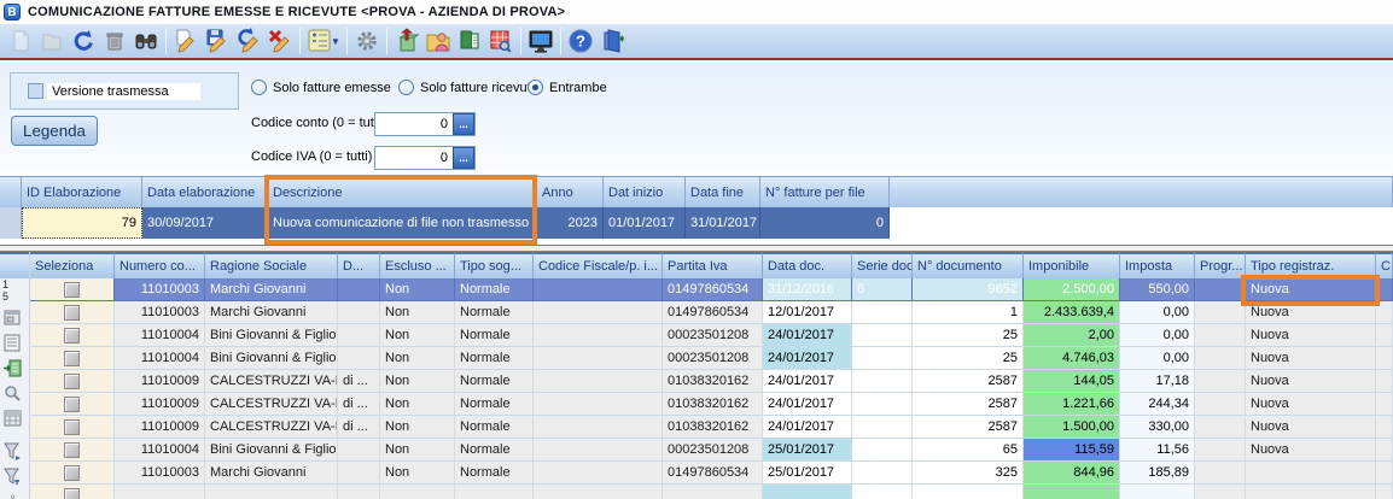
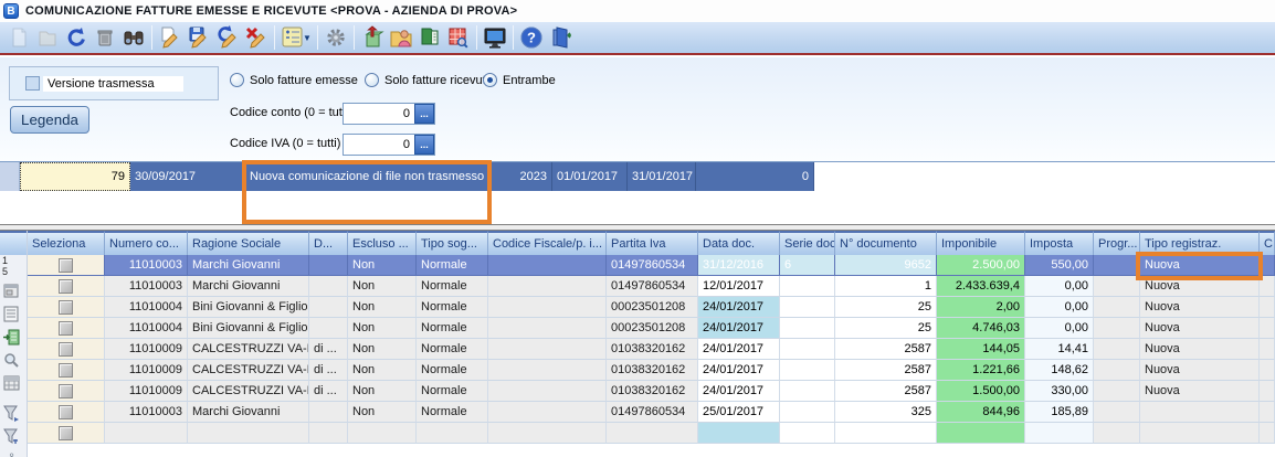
  B
  COMUNICAZIONE FATTURE EMESSE E RICEVUTE <PROVA - AZIENDA DI PROVA>
  ▼
  ?
  Versione trasmessa
  Legenda
  Solo fatture emesse
  Solo fatture ricevu
  Entrambe
  Codice conto (0 = tut
  0
  ...
  Codice IVA (0 = tutti)
  0
  ...
- 	ID Elaborazione	Data elaborazione	Descrizione	Anno	Dat inizio	Data fine	N° fatture per file
  	79	30/09/2017	Nuova comunicazione di file non trasmesso	2023	01/01/2017	31/01/2017	0
  1
  5
  Seleziona	Numero co...	Ragione Sociale	D...	Escluso ...	Tipo sog...	Codice Fiscale/p. i...	Partita Iva	Data doc.	Serie doc	N° documento	Imponibile	Imposta	Progr...	Tipo registraz.	C
  	11010003	Marchi Giovanni		Non	Normale		01497860534	31/12/2016	6	9652	2.500,00	550,00		Nuova
  	11010003	Marchi Giovanni		Non	Normale		01497860534	12/01/2017		1	2.433.639,4	0,00		Nuova
  	11010004	Bini Giovanni & Figlio		Non	Normale		00023501208	24/01/2017		25	2,00	0,00		Nuova
  	11010004	Bini Giovanni & Figlio		Non	Normale		00023501208	24/01/2017		25	4.746,03	0,00		Nuova
- 	11010009	CALCESTRUZZI VA-	di ...	Non	Normale		01038320162	24/01/2017		2587	144,05	17,18		Nuova
+ 	11010009	CALCESTRUZZI VA-	di ...	Non	Normale		01038320162	24/01/2017		2587	144,05	14,41		Nuova
- 	11010009	CALCESTRUZZI VA-	di ...	Non	Normale		01038320162	24/01/2017		2587	1.221,66	244,34		Nuova
+ 	11010009	CALCESTRUZZI VA-	di ...	Non	Normale		01038320162	24/01/2017		2587	1.221,66	148,62		Nuova
  	11010009	CALCESTRUZZI VA-	di ...	Non	Normale		01038320162	24/01/2017		2587	1.500,00	330,00		Nuova
- 	11010004	Bini Giovanni & Figlio		Non	Normale		00023501208	25/01/2017		65	115,59	11,56		Nuova
  	11010003	Marchi Giovanni		Non	Normale		01497860534	25/01/2017		325	844,96	185,89
